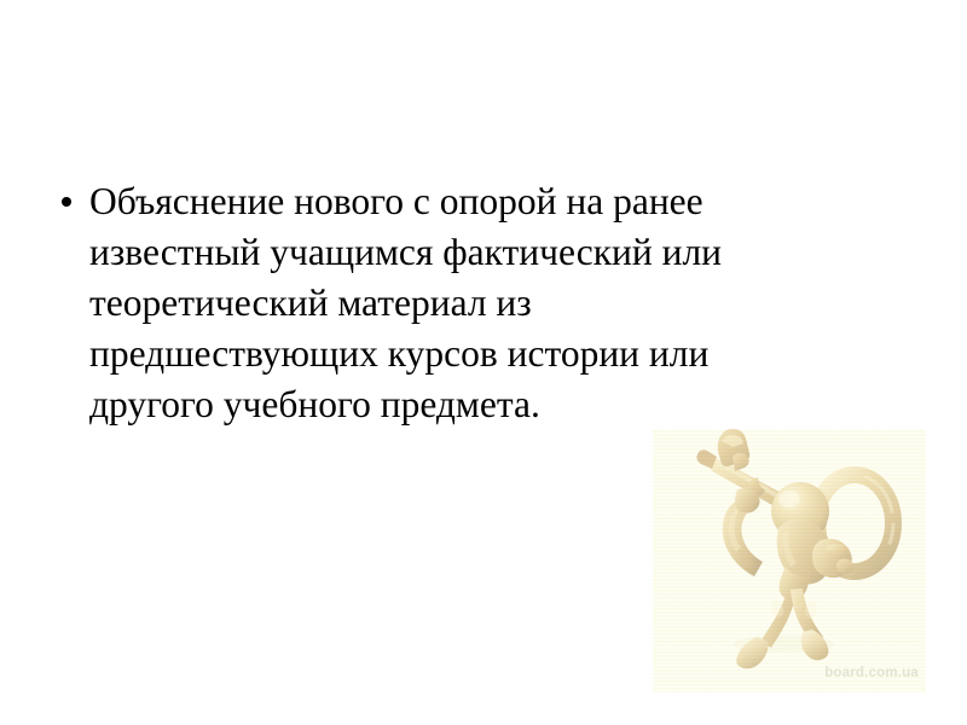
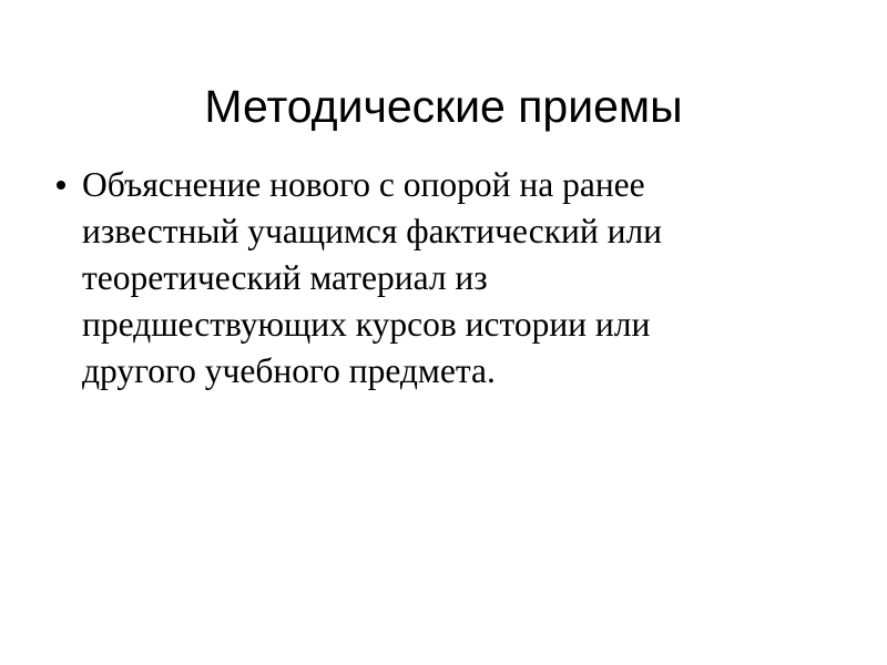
+ Методические приемы
  Объяснение нового с опорой на ранее известный учащимся фактический или теоретический материал из предшествующих курсов истории или другого учебного предмета.
- board.com.ua
